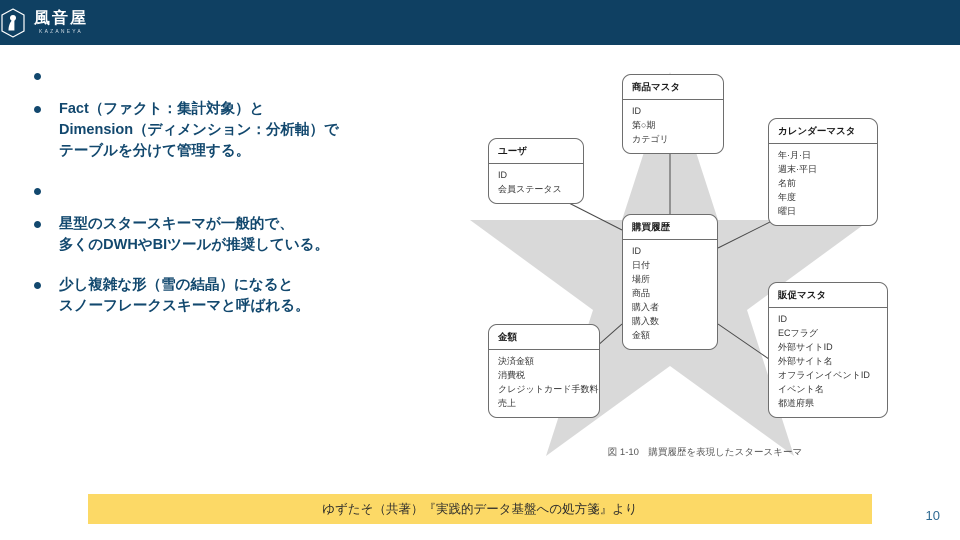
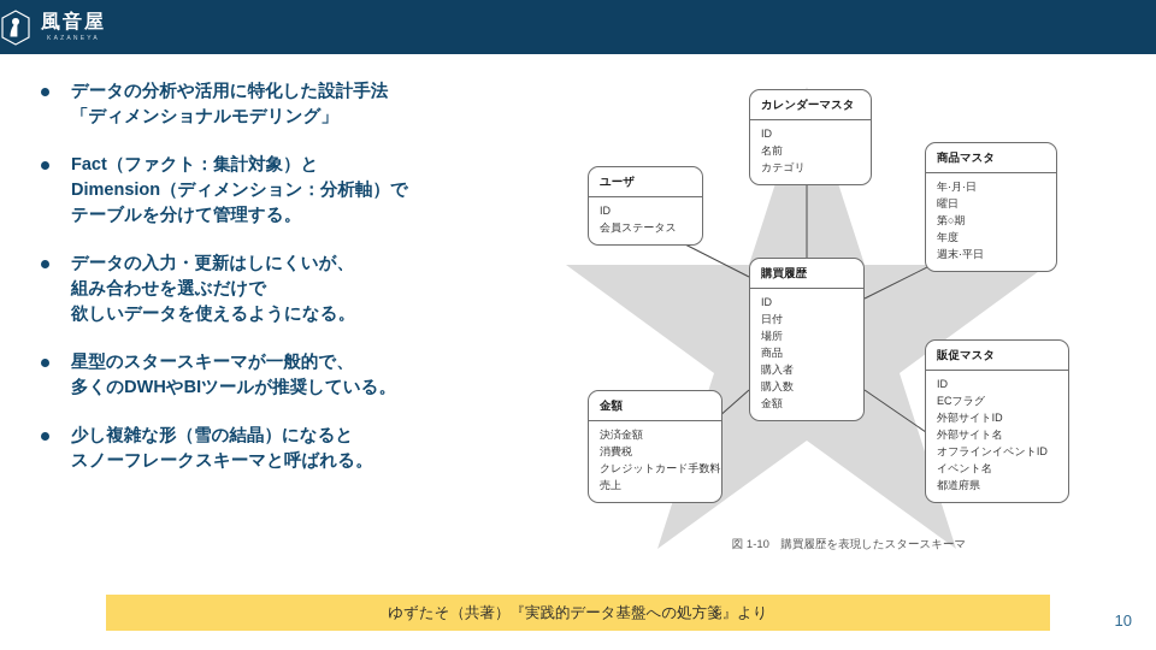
  風音屋
+ データの分析や活用に特化した設計手法
+ 「ディメンショナルモデリング」
  Fact（ファクト：集計対象）と
  Dimension（ディメンション：分析軸）で
  テーブルを分けて管理する。
+ データの入力・更新はしにくいが、
+ 組み合わせを選ぶだけで
+ 欲しいデータを使えるようになる。
  星型のスタースキーマが一般的で、
  多くのDWHやBIツールが推奨している。
  少し複雑な形（雪の結晶）になると
  スノーフレークスキーマと呼ばれる。
- 商品マスタ
+ カレンダーマスタ
  ID
- 第○期
+ 名前
  カテゴリ
- カレンダーマスタ
+ 商品マスタ
  年·月·日
- 週末·平日
+ 曜日
- 名前
+ 第○期
  年度
- 曜日
+ 週末·平日
  ユーザ
  ID
  会員ステータス
  購買履歴
  ID
  日付
  場所
  商品
  購入者
  購入数
  金額
  販促マスタ
  ID
  ECフラグ
  外部サイトID
  外部サイト名
  オフラインイベントID
  イベント名
  都道府県
  金額
  決済金額
  消費税
  クレジットカード手数料
  売上
  図 1-10 購買履歴を表現したスタースキーマ
  ゆずたそ（共著）『実践的データ基盤への処方箋』より
  10
